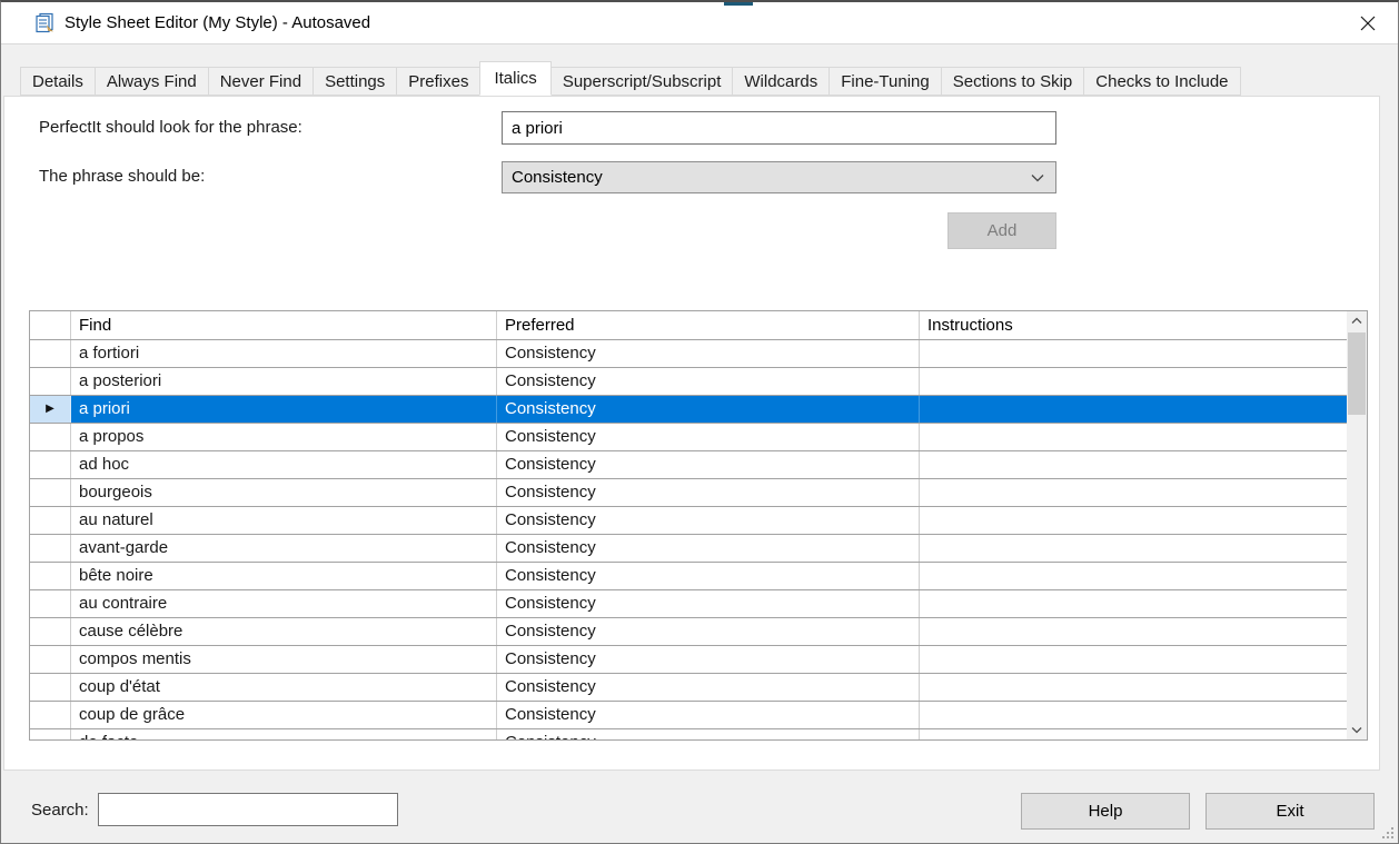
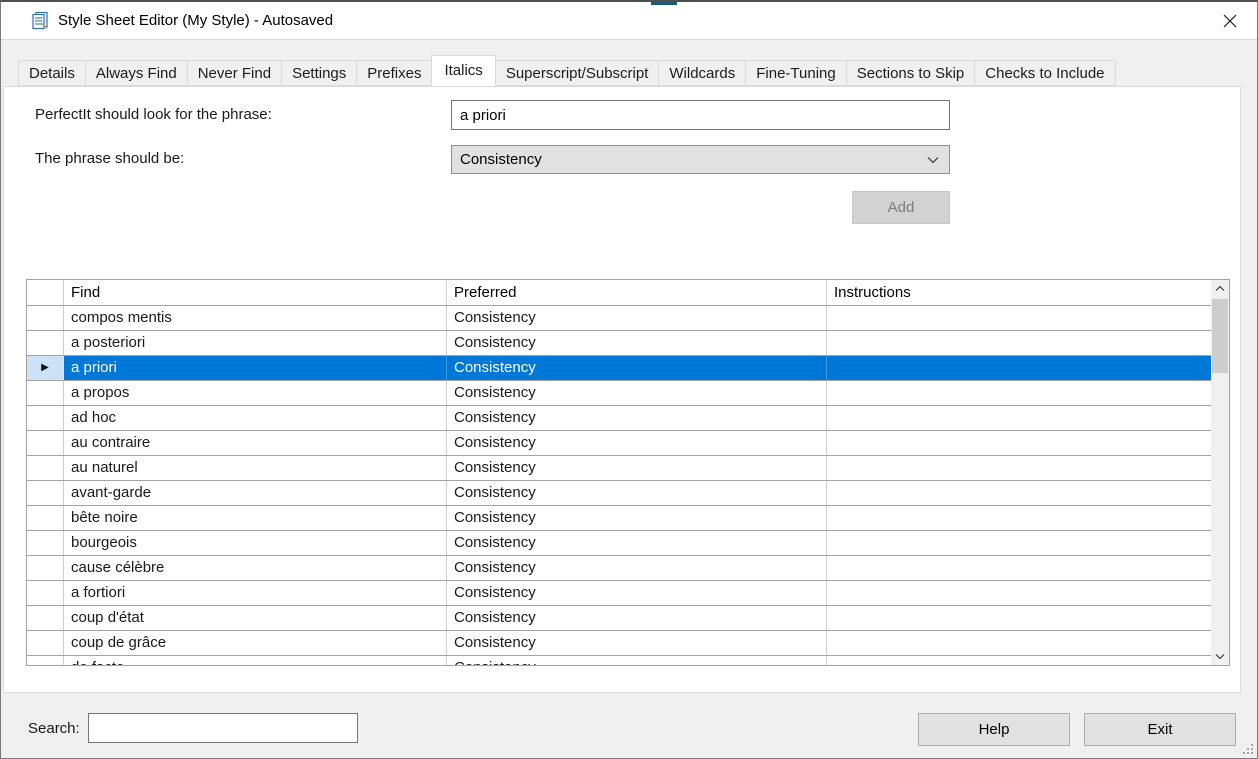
  Style Sheet Editor (My Style) - Autosaved
  Details
  Always Find
  Never Find
  Settings
  Prefixes
  Italics
  Superscript/Subscript
  Wildcards
  Fine-Tuning
  Sections to Skip
  Checks to Include
  PerfectIt should look for the phrase:
  a priori
  The phrase should be:
  Consistency
  Add
  Find
  Preferred
  Instructions
- a fortiori
+ compos mentis
  Consistency
  a posteriori
  Consistency
  ▶
  a priori
  Consistency
  a propos
  Consistency
  ad hoc
  Consistency
- bourgeois
+ au contraire
  Consistency
  au naturel
  Consistency
  avant-garde
  Consistency
  bête noire
  Consistency
- au contraire
+ bourgeois
  Consistency
  cause célèbre
  Consistency
- compos mentis
+ a fortiori
  Consistency
  coup d'état
  Consistency
  coup de grâce
  Consistency
  Search:
  Help
  Exit
